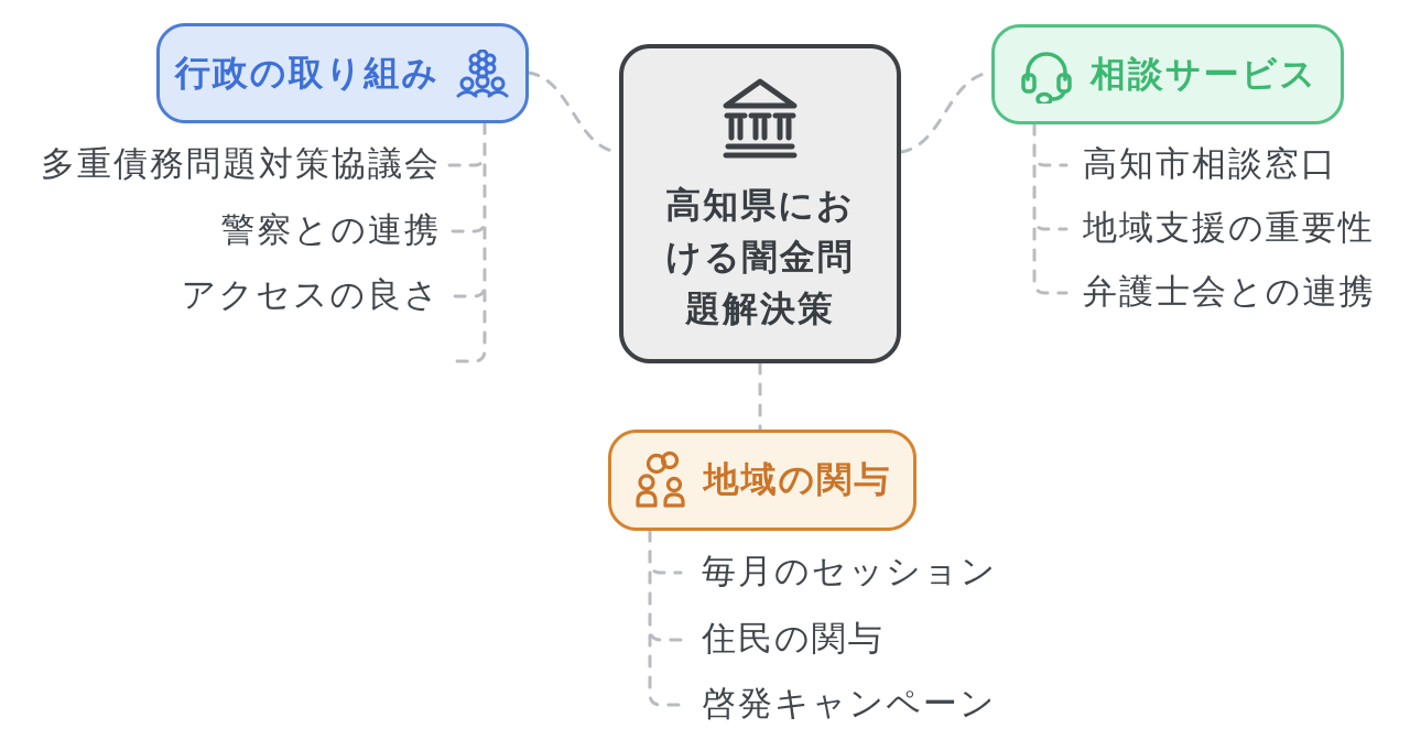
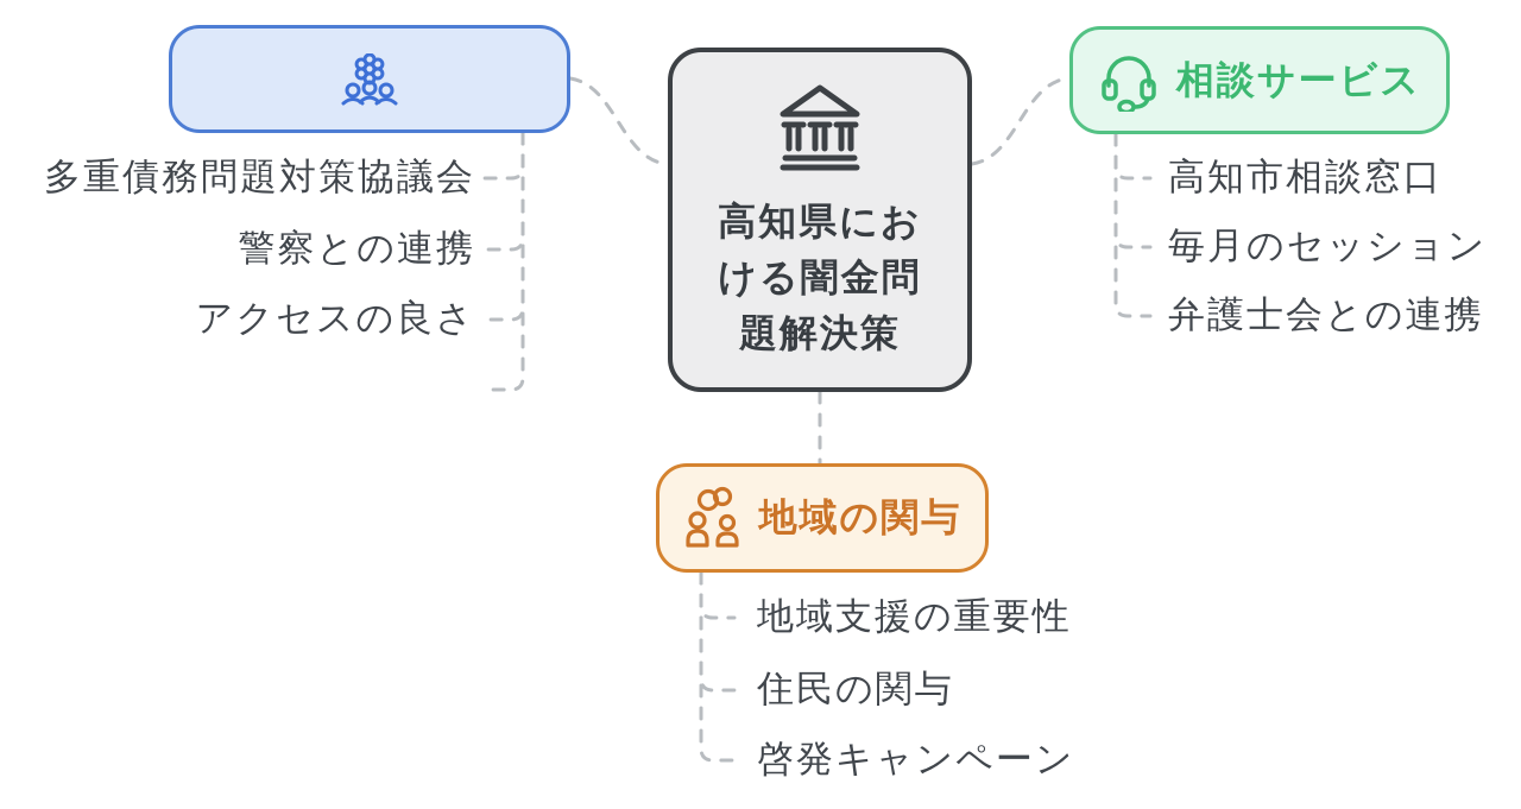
  高知県にお
  ける闇金問
  題解決策
- 行政の取り組み
  相談サービス
  地域の関与
  多重債務問題対策協議会
  警察との連携
  アクセスの良さ
  高知市相談窓口
- 地域支援の重要性
+ 毎月のセッション
  弁護士会との連携
- 毎月のセッション
+ 地域支援の重要性
  住民の関与
  啓発キャンペーン
